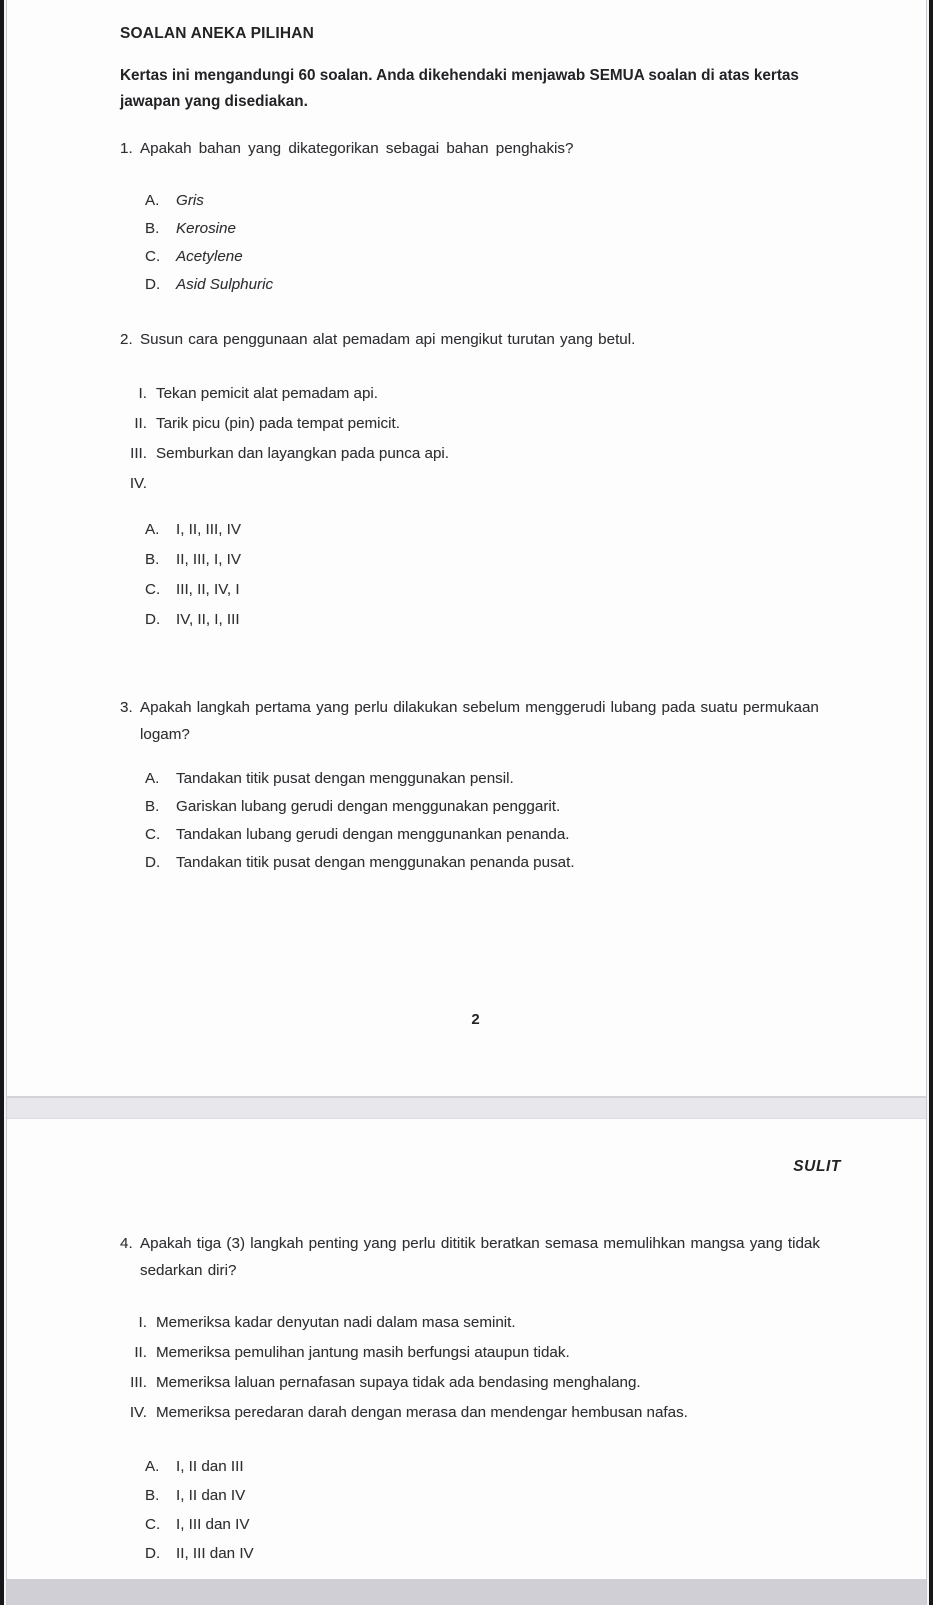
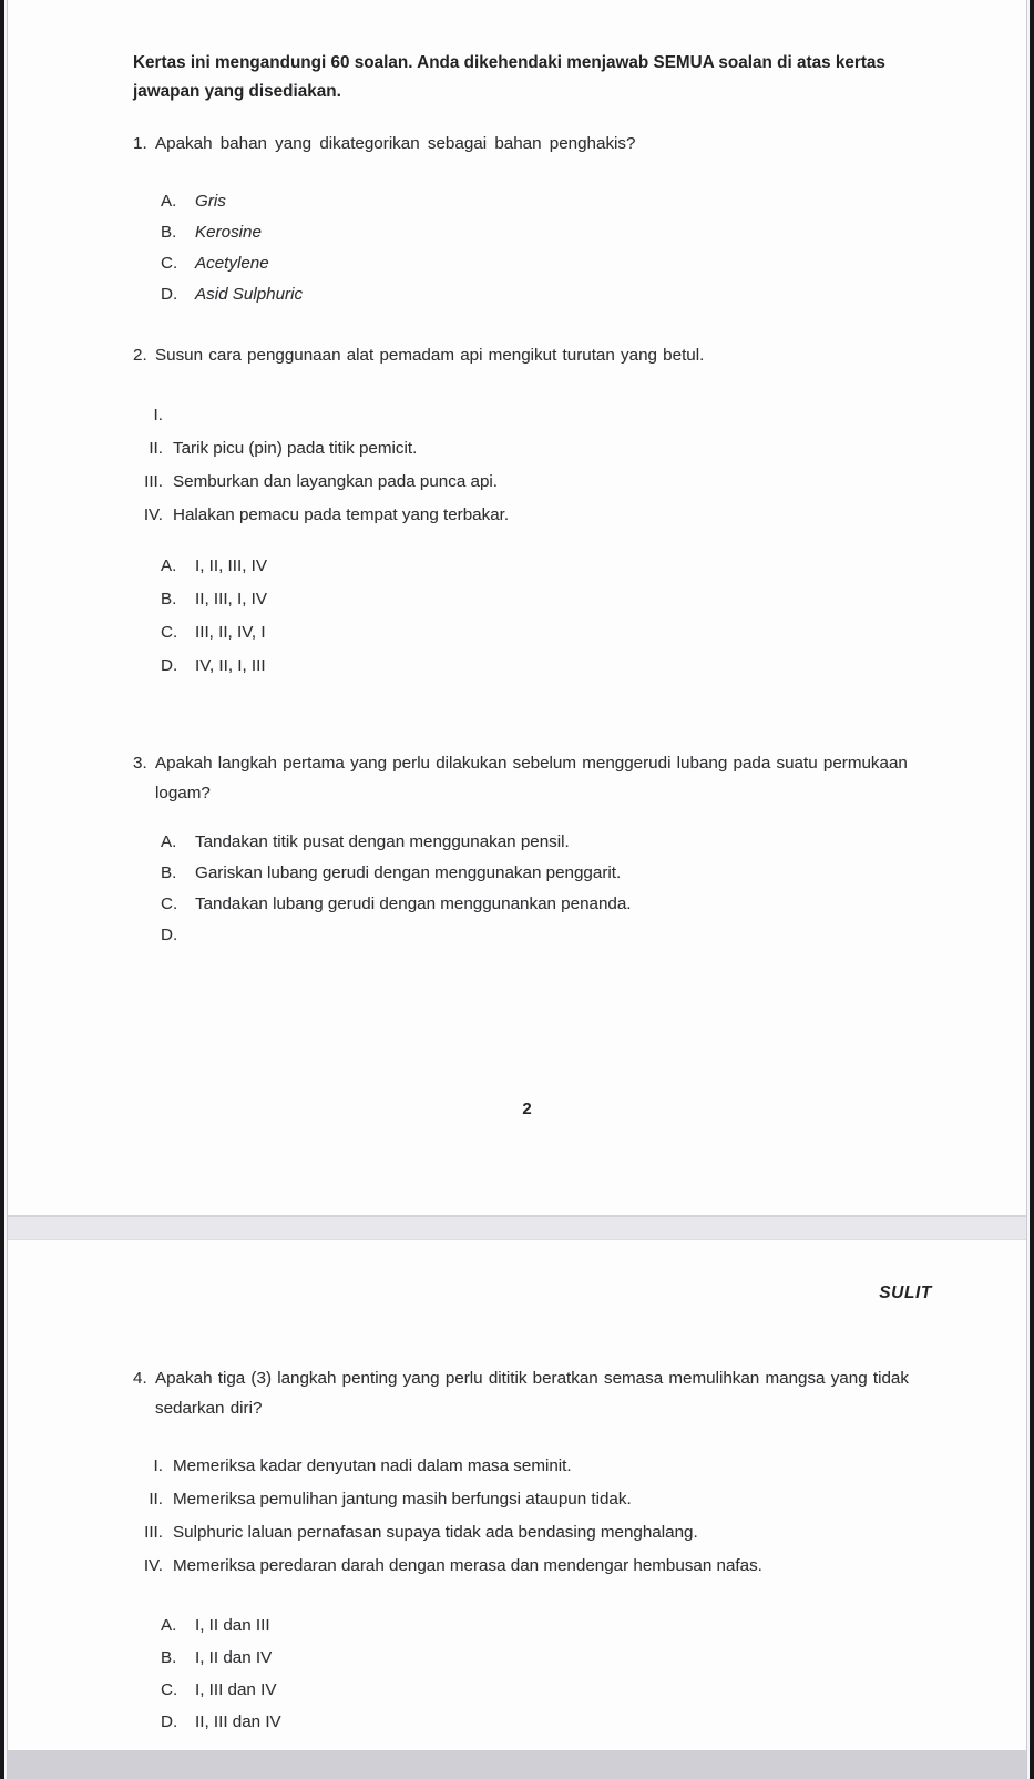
- SOALAN ANEKA PILIHAN
  Kertas ini mengandungi 60 soalan. Anda dikehendaki menjawab SEMUA soalan di atas kertas
  jawapan yang disediakan.
  1.
  Apakah bahan yang dikategorikan sebagai bahan penghakis?
  A.
  Gris
  B.
  Kerosine
  C.
  Acetylene
  D.
  Asid Sulphuric
  2.
  Susun cara penggunaan alat pemadam api mengikut turutan yang betul.
  I.
- Tekan pemicit alat pemadam api.
  II.
- Tarik picu (pin) pada tempat pemicit.
+ Tarik picu (pin) pada titik pemicit.
  III.
  Semburkan dan layangkan pada punca api.
  IV.
+ Halakan pemacu pada tempat yang terbakar.
  A.
  I, II, III, IV
  B.
  II, III, I, IV
  C.
  III, II, IV, I
  D.
  IV, II, I, III
  3.
  Apakah langkah pertama yang perlu dilakukan sebelum menggerudi lubang pada suatu permukaan
  logam?
  A.
  Tandakan titik pusat dengan menggunakan pensil.
  B.
  Gariskan lubang gerudi dengan menggunakan penggarit.
  C.
  Tandakan lubang gerudi dengan menggunankan penanda.
  D.
- Tandakan titik pusat dengan menggunakan penanda pusat.
  2
  SULIT
  4.
  Apakah tiga (3) langkah penting yang perlu dititik beratkan semasa memulihkan mangsa yang tidak
  sedarkan diri?
  I.
  Memeriksa kadar denyutan nadi dalam masa seminit.
  II.
  Memeriksa pemulihan jantung masih berfungsi ataupun tidak.
  III.
- Memeriksa laluan pernafasan supaya tidak ada bendasing menghalang.
+ Sulphuric laluan pernafasan supaya tidak ada bendasing menghalang.
  IV.
  Memeriksa peredaran darah dengan merasa dan mendengar hembusan nafas.
  A.
  I, II dan III
  B.
  I, II dan IV
  C.
  I, III dan IV
  D.
  II, III dan IV
